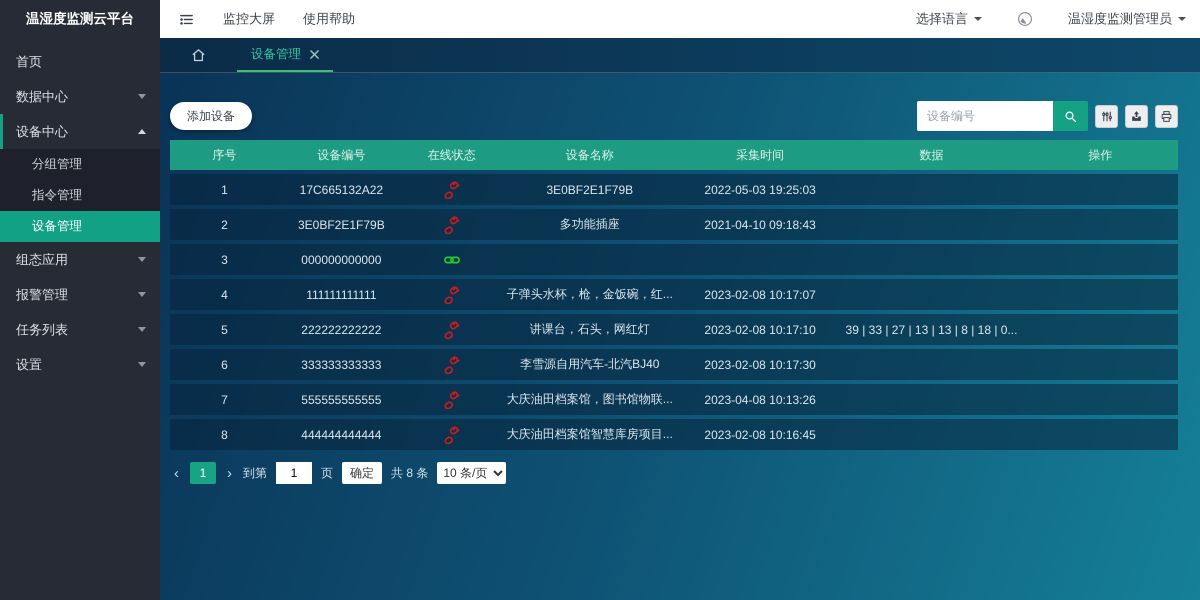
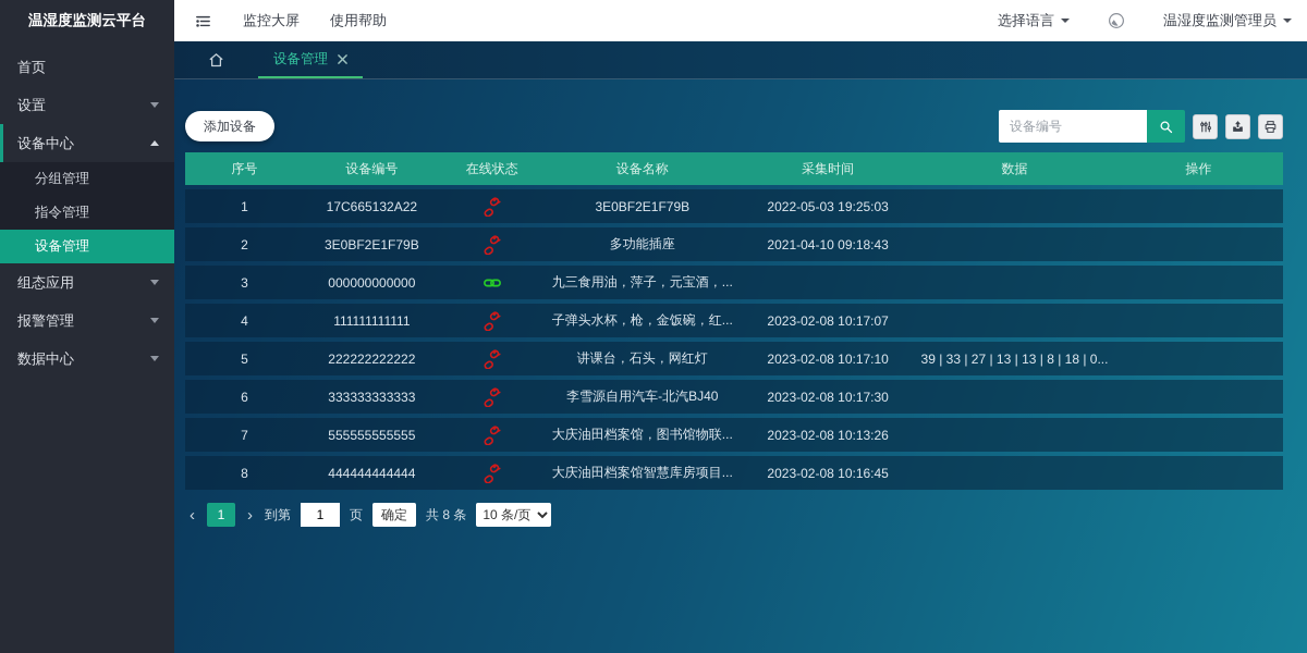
  温湿度监测云平台
  首页
- 数据中心
+ 设置
  设备中心
  分组管理
  指令管理
  设备管理
  组态应用
  报警管理
- 任务列表
- 设置
+ 数据中心
  监控大屏
  使用帮助
  选择语言
  温湿度监测管理员
  设备管理
  添加设备
  设备编号
  序号
  设备编号
  在线状态
  设备名称
  采集时间
  数据
  操作
  1
  17C665132A22
  3E0BF2E1F79B
  2022-05-03 19:25:03
  2
  3E0BF2E1F79B
  多功能插座
  2021-04-10 09:18:43
  3
  000000000000
+ 九三食用油，萍子，元宝酒，...
  4
  111111111111
  子弹头水杯，枪，金饭碗，红...
  2023-02-08 10:17:07
  5
  222222222222
  讲课台，石头，网红灯
  2023-02-08 10:17:10
  39 | 33 | 27 | 13 | 13 | 8 | 18 | 0...
  6
  333333333333
  李雪源自用汽车-北汽BJ40
  2023-02-08 10:17:30
  7
  555555555555
  大庆油田档案馆，图书馆物联...
- 2023-04-08 10:13:26
+ 2023-02-08 10:13:26
  8
  444444444444
  大庆油田档案馆智慧库房项目...
  2023-02-08 10:16:45
  ‹
  1
  ›
  到第
  1
  页
  确定
  共 8 条
  10 条/页
